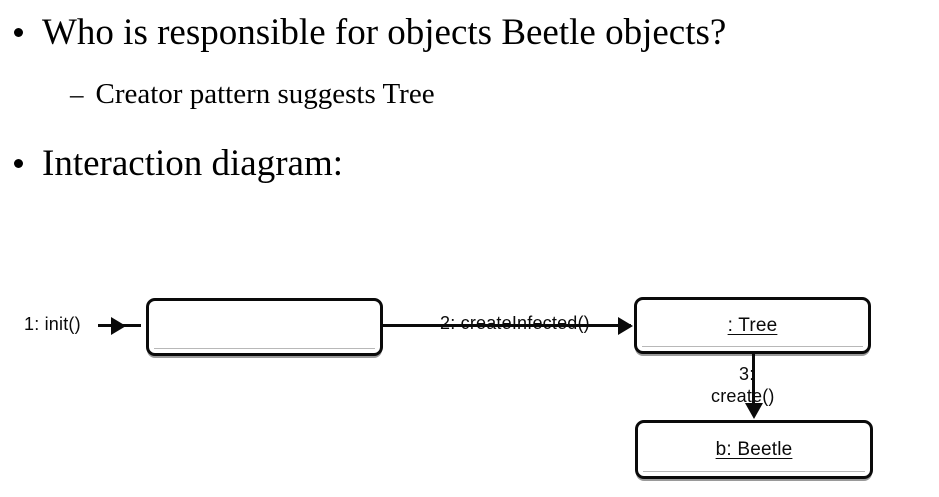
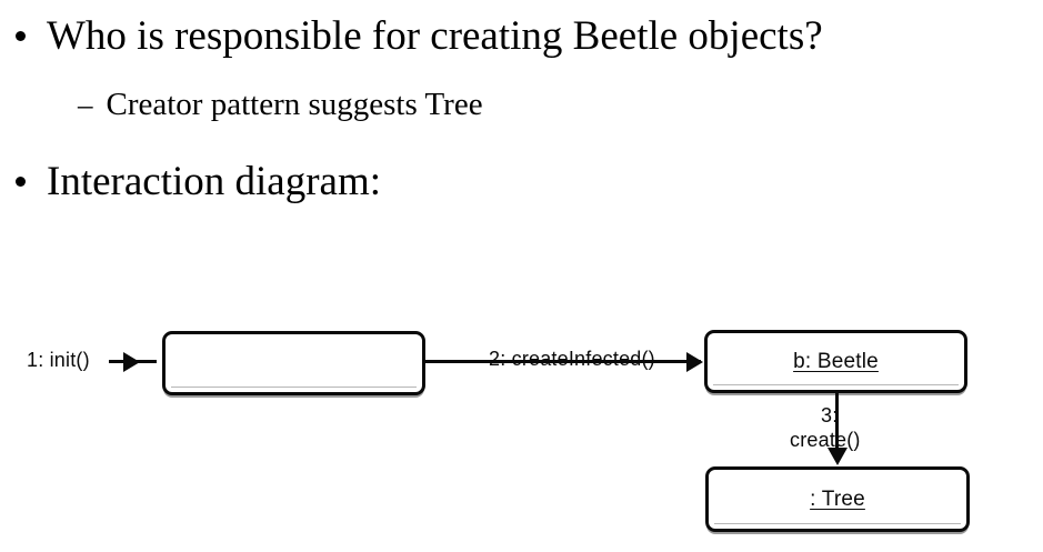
- Who is responsible for objects Beetle objects?
+ Who is responsible for creating Beetle objects?
  –
  Creator pattern suggests Tree
  Interaction diagram:
  1: init()
  2: createInfected()
- : Tree
+ b: Beetle
  3:
  create()
- b: Beetle
+ : Tree
